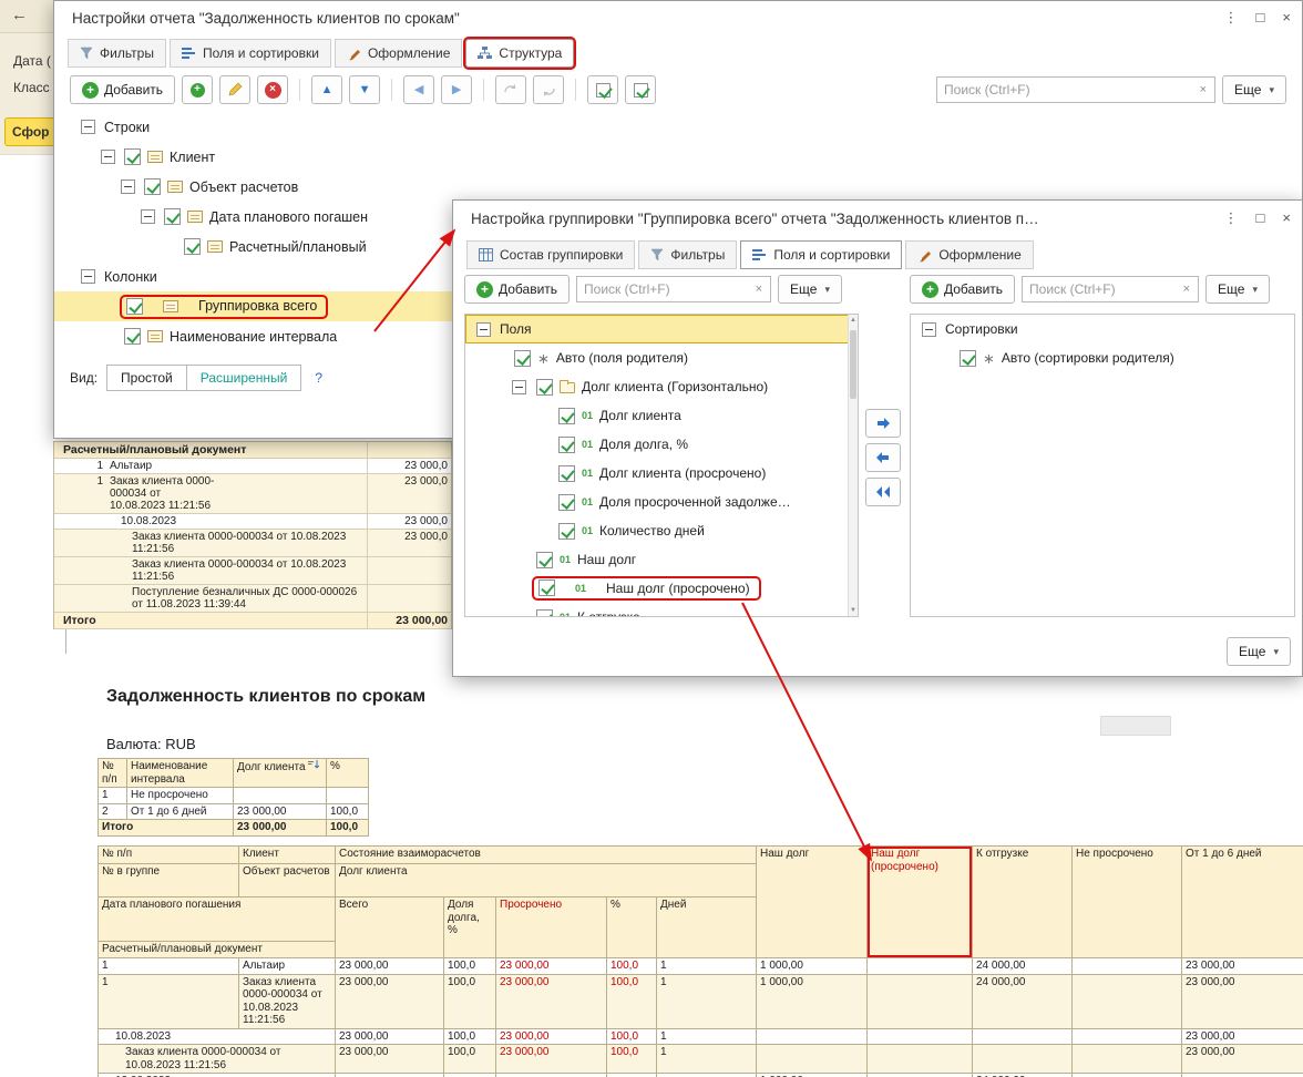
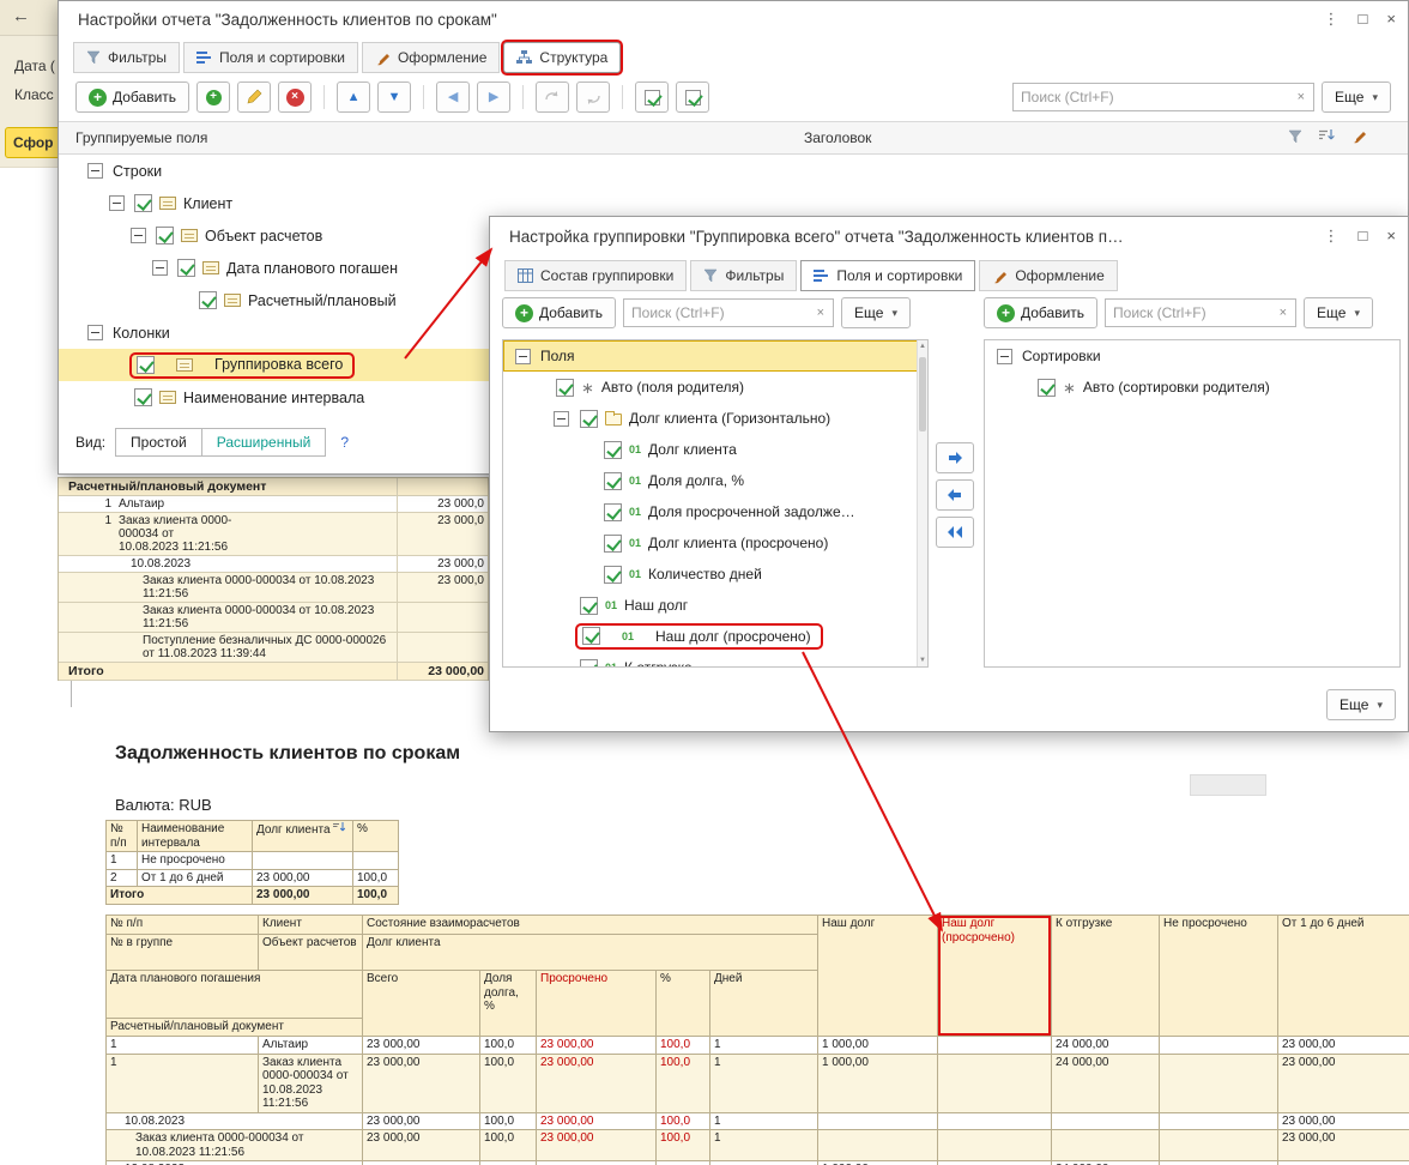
  ←
  Дата (
  Класс
  Сфор
  Расчетный/плановый документ
  1
  Альтаир
  23 000,0
  1
  Заказ клиента 0000-000034 от 10.08.2023 11:21:56
  23 000,0
  10.08.2023
  23 000,0
  Заказ клиента 0000-000034 от 10.08.2023 11:21:56
  23 000,0
  Заказ клиента 0000-000034 от 10.08.2023 11:21:56
  Поступление безналичных ДС 0000-000026 от 11.08.2023 11:39:44
  Итого
  23 000,00
  Задолженность клиентов по срокам
  Валюта: RUB
  № п/п	Наименование интервала	Долг клиента	%
  1	Не просрочено
  2	От 1 до 6 дней	23 000,00	100,0
  Итого	23 000,00	100,0
  № п/п	Клиент	Состояние взаиморасчетов	Наш долг	Наш долг (просрочено)	К отгрузке	Не просрочено	От 1 до 6 дней
  № в группе	Объект расчетов	Долг клиента
  Дата планового погашения	Всего	Доля долга, %	Просрочено	%	Дней
  Расчетный/плановый документ
  1	Альтаир	23 000,00	100,0	23 000,00	100,0	1	1 000,00		24 000,00		23 000,00
  1	Заказ клиента 0000-000034 от 10.08.2023 11:21:56	23 000,00	100,0	23 000,00	100,0	1	1 000,00		24 000,00		23 000,00
  10.08.2023	23 000,00	100,0	23 000,00	100,0	1					23 000,00
  Заказ клиента 0000-000034 от 10.08.2023 11:21:56	23 000,00	100,0	23 000,00	100,0	1					23 000,00
  Настройки отчета "Задолженность клиентов по срокам"
  ⋮
  □
  ×
  Фильтры
  Поля и сортировки
  Оформление
  Структура
  +
  Добавить
  +
  ×
  ▲
  ▼
  ◀
  ▶
  Поиск (Ctrl+F)
  ×
  Еще
  ▾
+ Группируемые поля
+ Заголовок
  Строки
  Клиент
  Объект расчетов
  Дата планового погашен
  Расчетный/плановый
  Колонки
  Группировка всего
  Наименование интервала
  Вид:
  Простой
  Расширенный
  ?
  Настройка группировки "Группировка всего" отчета "Задолженность клиентов п…
  ⋮
  □
  ×
  Состав группировки
  Фильтры
  Поля и сортировки
  Оформление
  +
  Добавить
  Поиск (Ctrl+F)
  ×
  Еще
  ▾
  Поля
  ∗
  Авто (поля родителя)
  Долг клиента (Горизонтально)
  01
  Долг клиента
  01
  Доля долга, %
  01
- Долг клиента (просрочено)
+ Доля просроченной задолже…
  01
- Доля просроченной задолже…
+ Долг клиента (просрочено)
  01
  Количество дней
  01
  Наш долг
  01
  Наш долг (просрочено)
  +
  Добавить
  Поиск (Ctrl+F)
  ×
  Еще
  ▾
  Сортировки
  ∗
  Авто (сортировки родителя)
  Еще
  ▾
